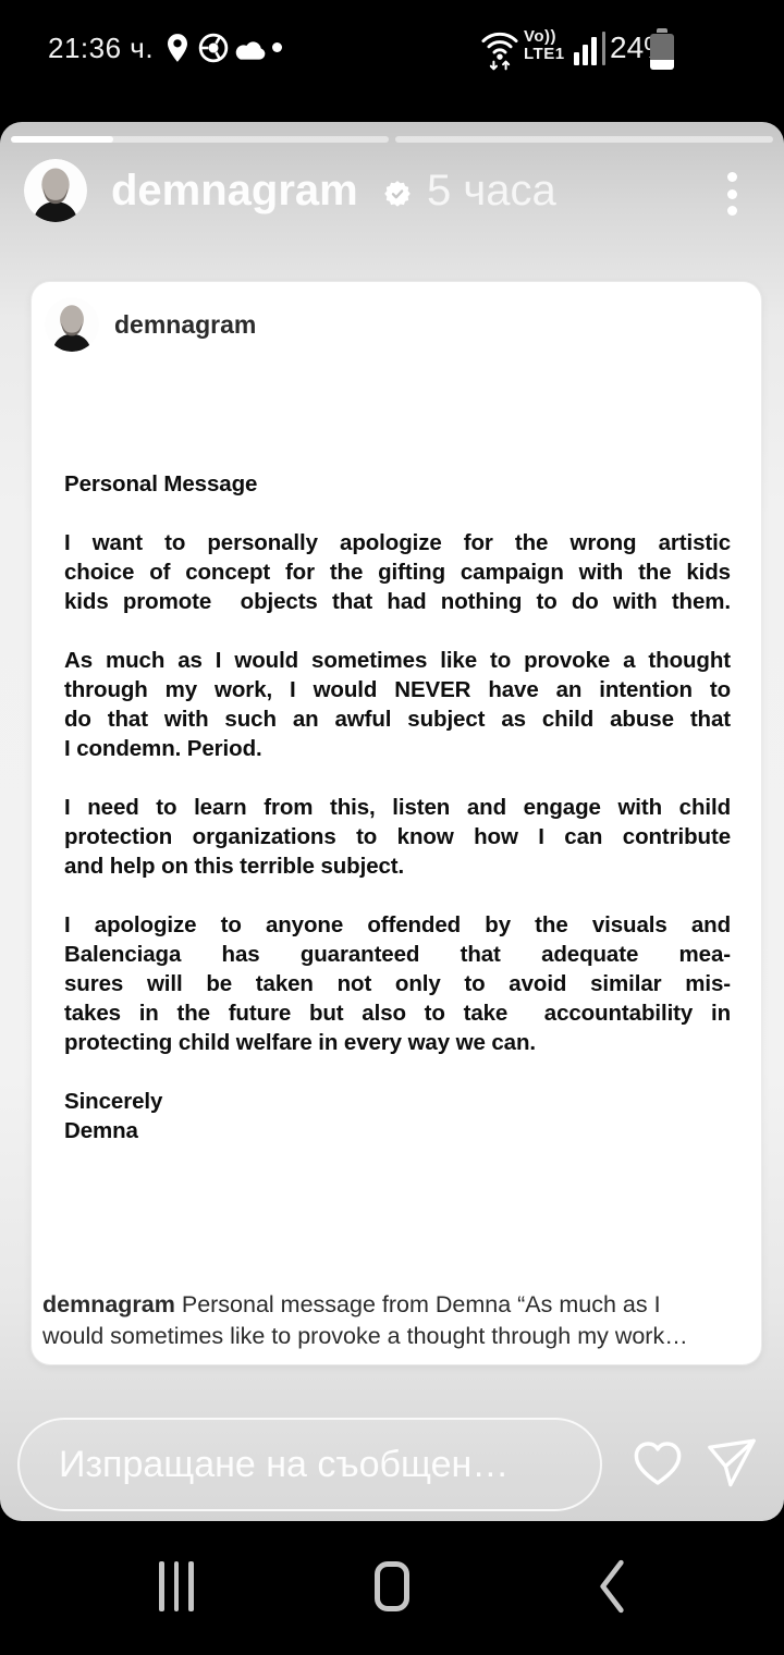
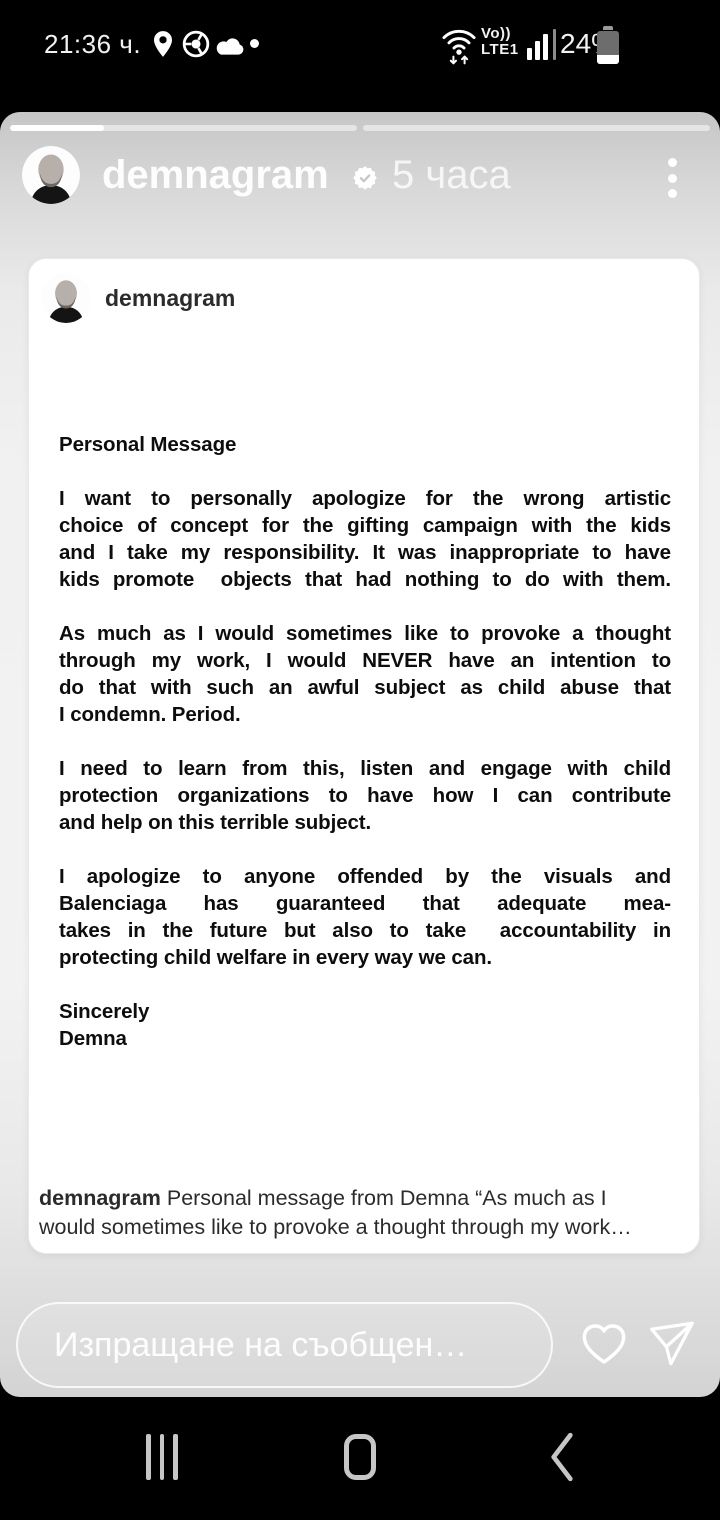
  21:36 ч.
  Vo))
  LTE1
  demnagram
  5 часа
  demnagram
  Personal Message
  I want to personally apologize for the wrong artistic
  choice of concept for the gifting campaign with the kids
+ and I take my responsibility. It was inappropriate to have
  kids promote objects that had nothing to do with them.
  As much as I would sometimes like to provoke a thought
  through my work, I would NEVER have an intention to
  do that with such an awful subject as child abuse that
  I condemn. Period.
  I need to learn from this, listen and engage with child
- protection organizations to know how I can contribute
+ protection organizations to have how I can contribute
  and help on this terrible subject.
  I apologize to anyone offended by the visuals and
  Balenciaga has guaranteed that adequate mea-
- sures will be taken not only to avoid similar mis-
  takes in the future but also to take accountability in
  protecting child welfare in every way we can.
  Sincerely
  Demna
  demnagram Personal message from Demna “As much as I
  would sometimes like to provoke a thought through my work…
  Изпращане на съобщен…
